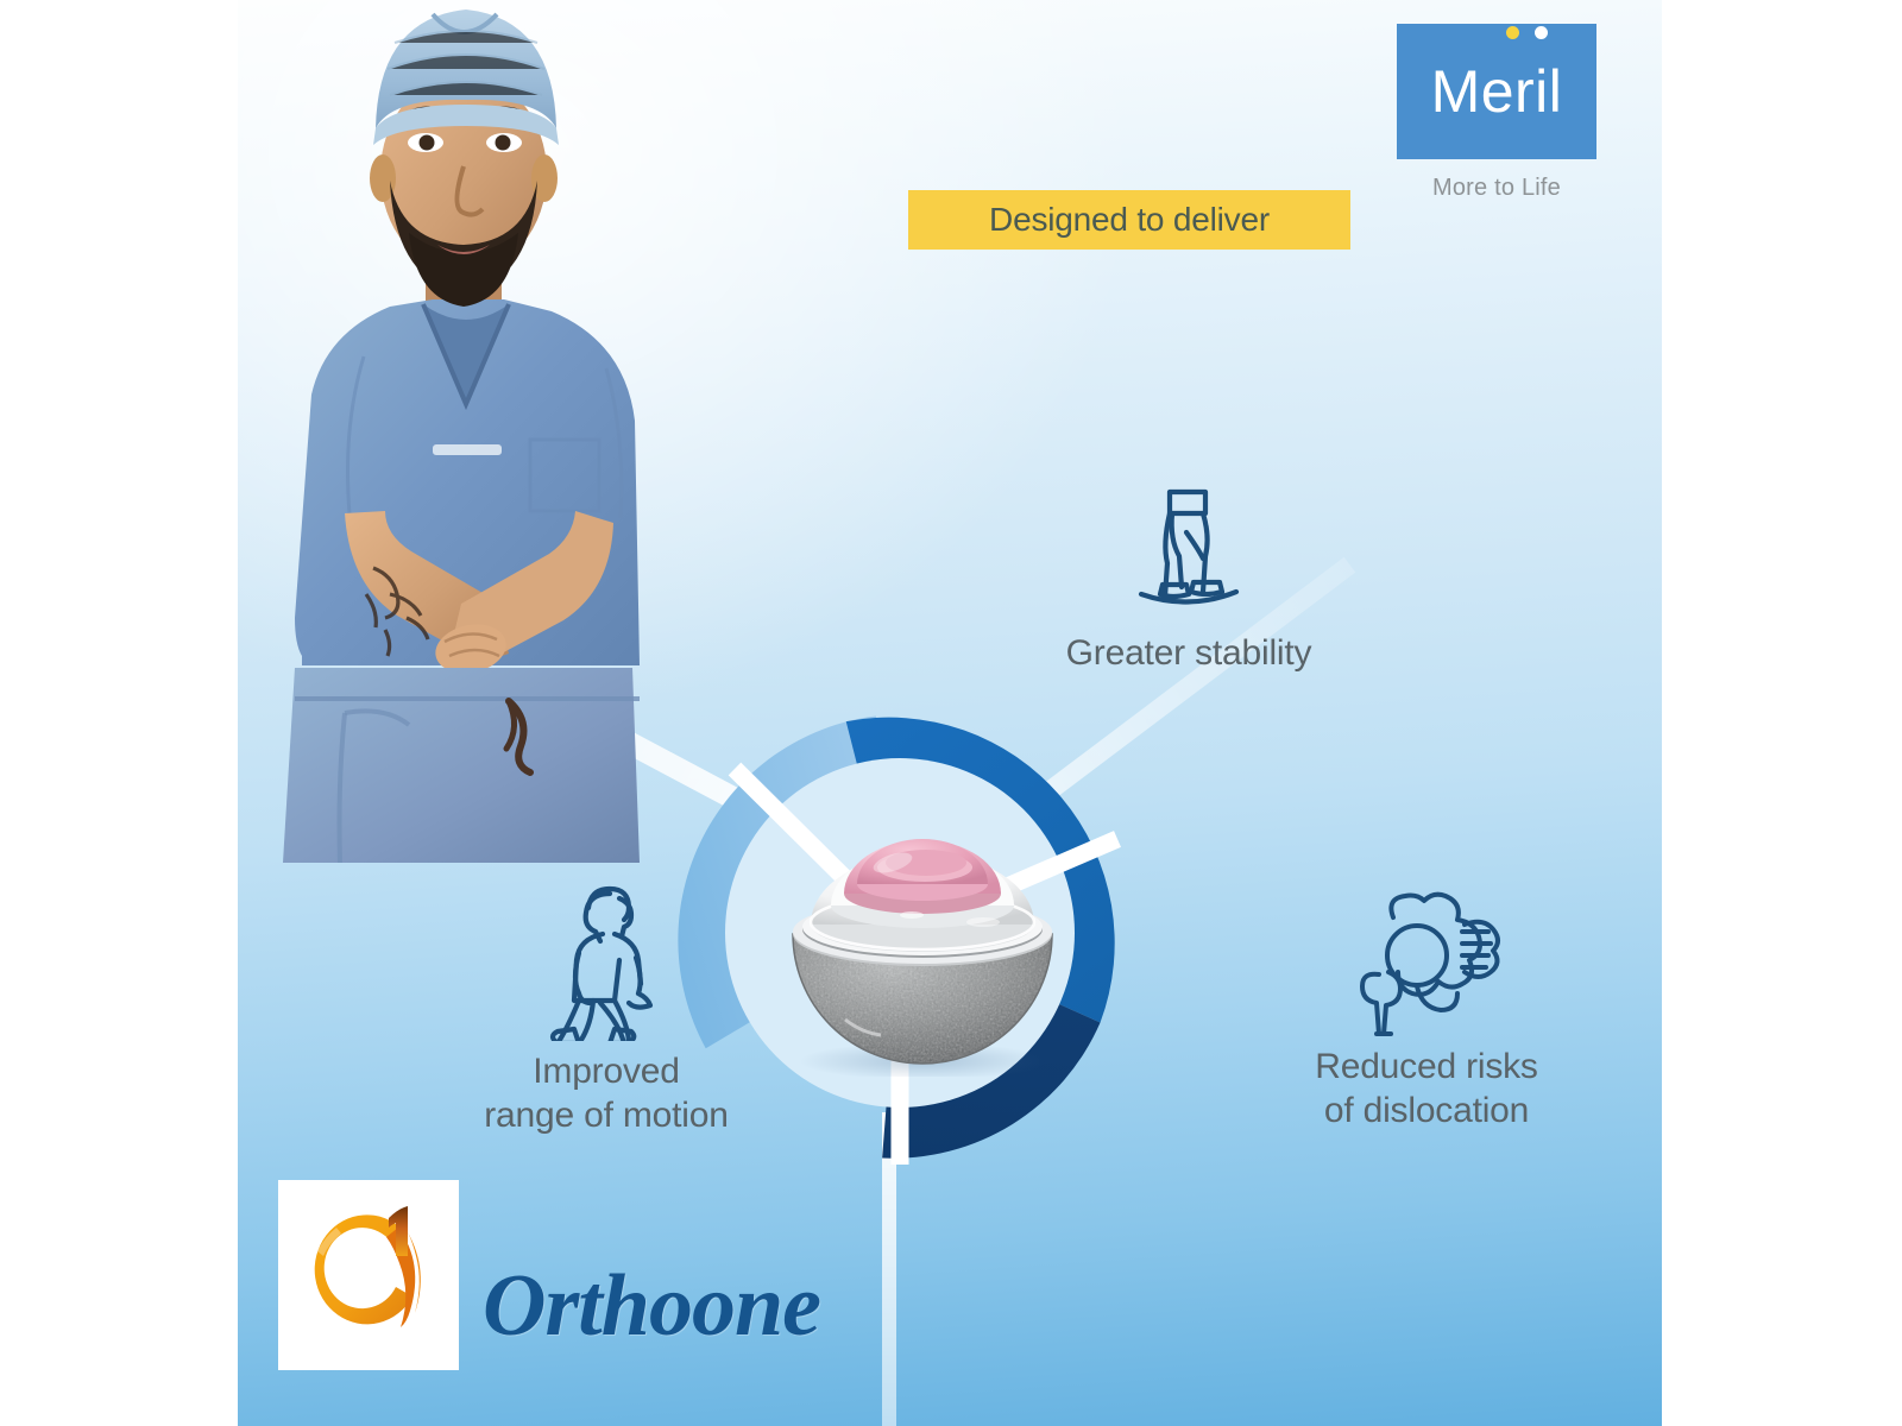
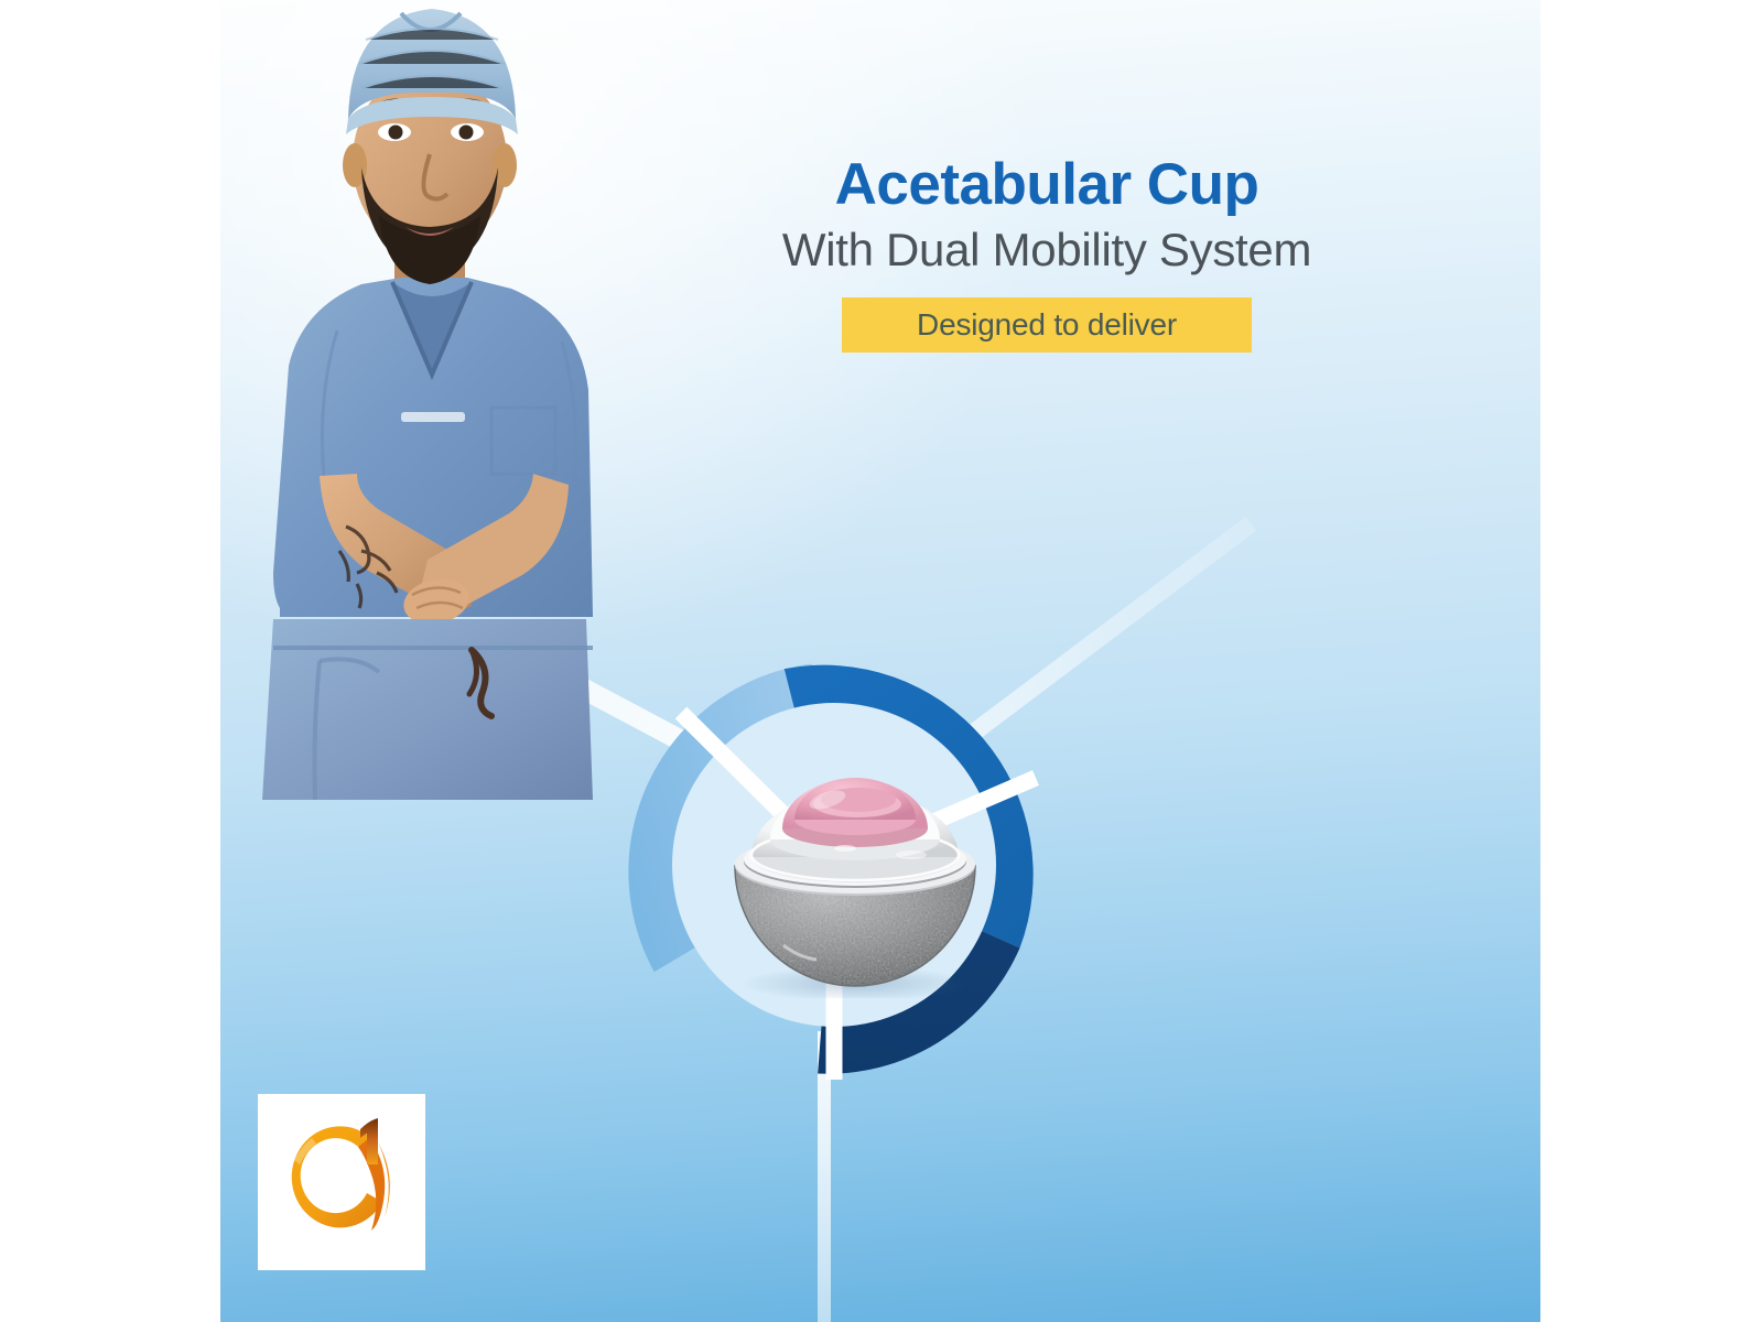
+ Acetabular Cup
+ With Dual Mobility System
  Designed to deliver
- Meril
- More to Life
- Greater stability
- Improved
- range of motion
- Reduced risks
- of dislocation
- Orthoone
